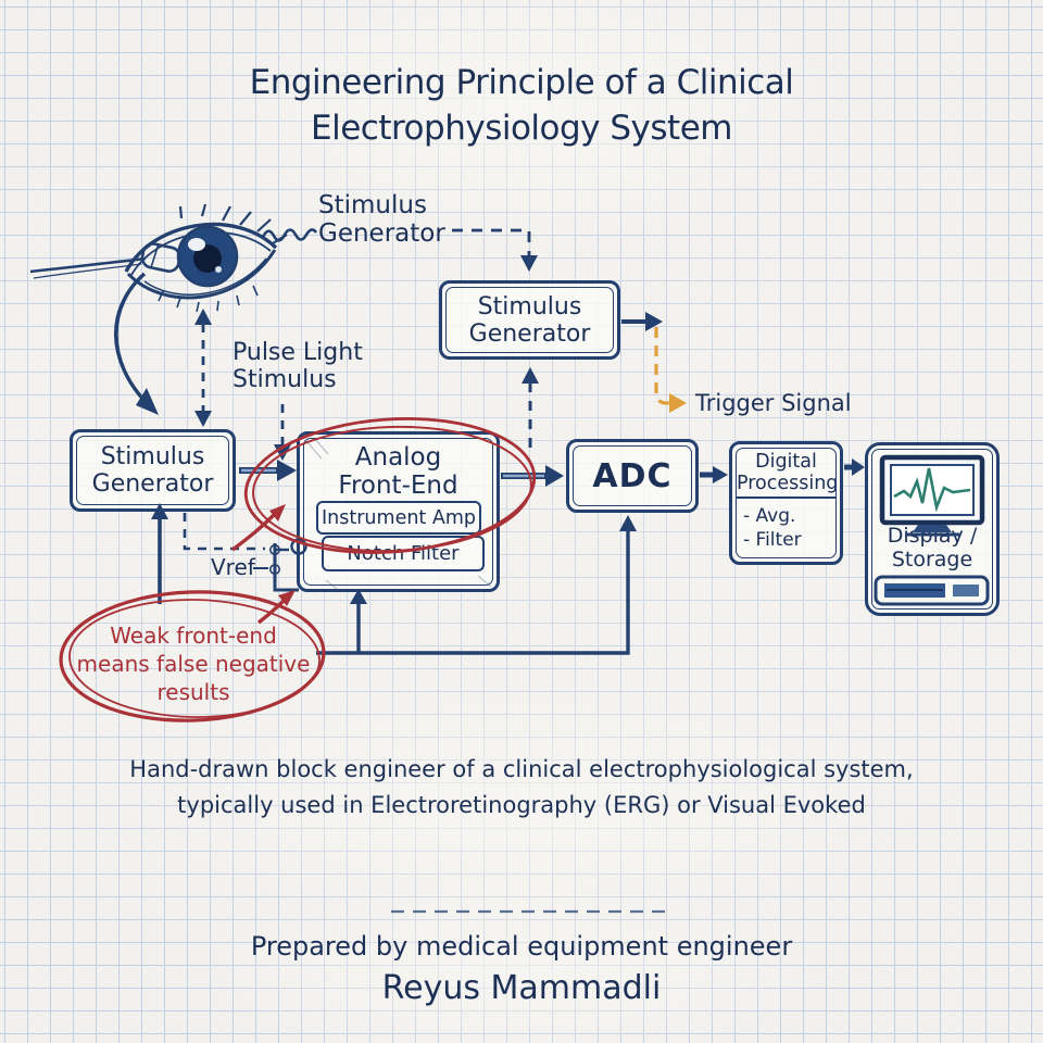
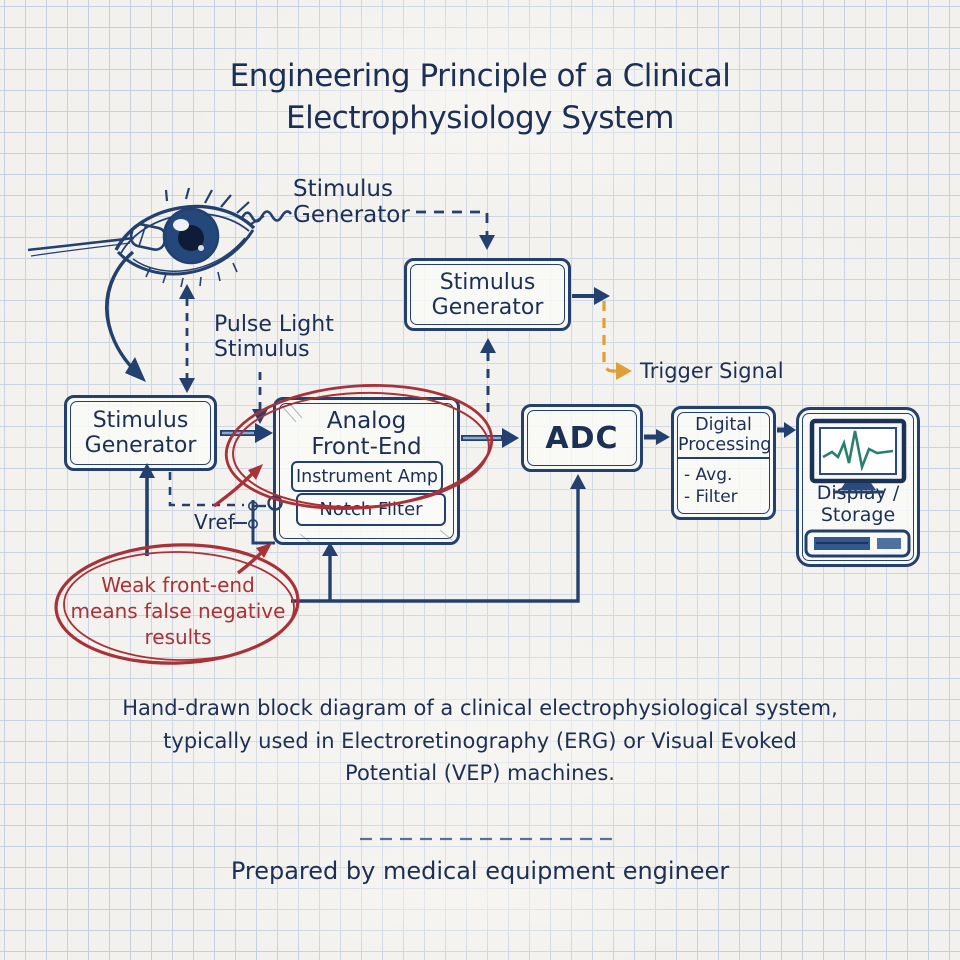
  Engineering Principle of a Clinical
  Electrophysiology System
  Stimulus
  Generator
  Stimulus
  Generator
  Analog
  Front-End
  Instrument Amp
  ADC
  Digital
  Processing
  - Avg.
  - Filter
  Storage
  Stimulus
  Generator
  Pulse Light
  Stimulus
  Trigger Signal
  Vref
  Weak front-end
  means false negative
  results
- Hand-drawn block engineer of a clinical electrophysiological system,
+ Hand-drawn block diagram of a clinical electrophysiological system,
  typically used in Electroretinography (ERG) or Visual Evoked
+ Potential (VEP) machines.
  Prepared by medical equipment engineer
- Reyus Mammadli
